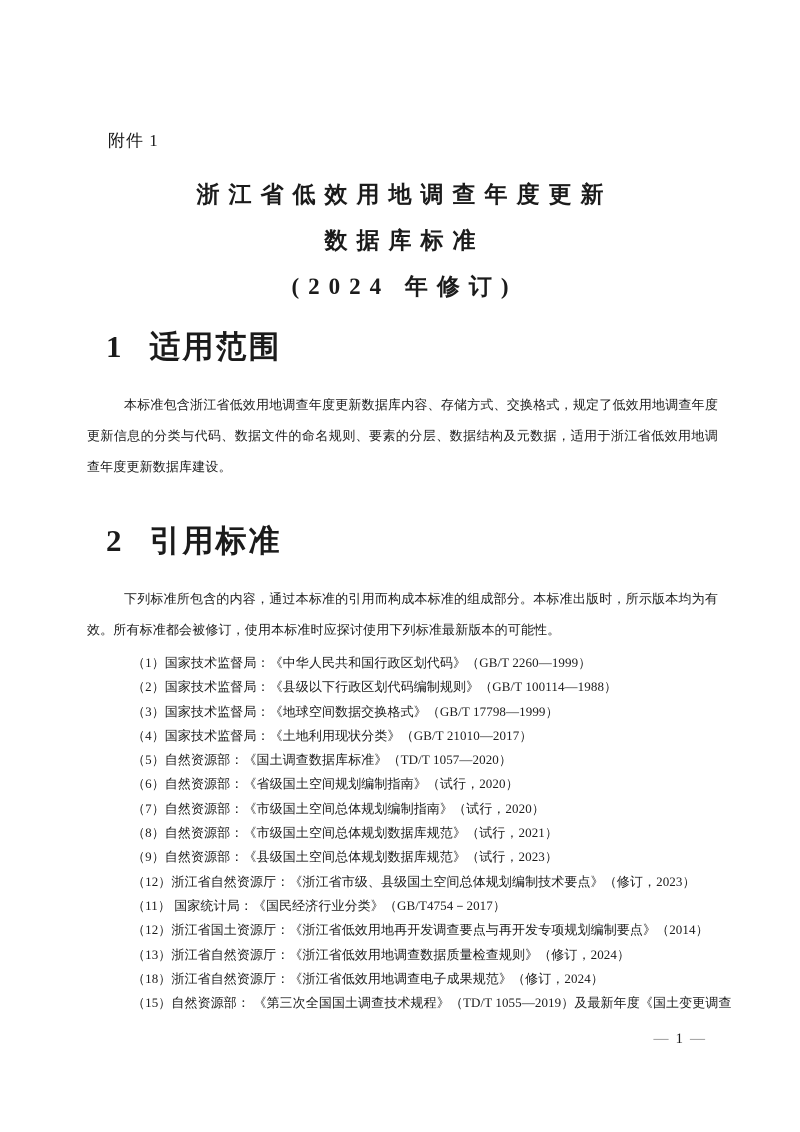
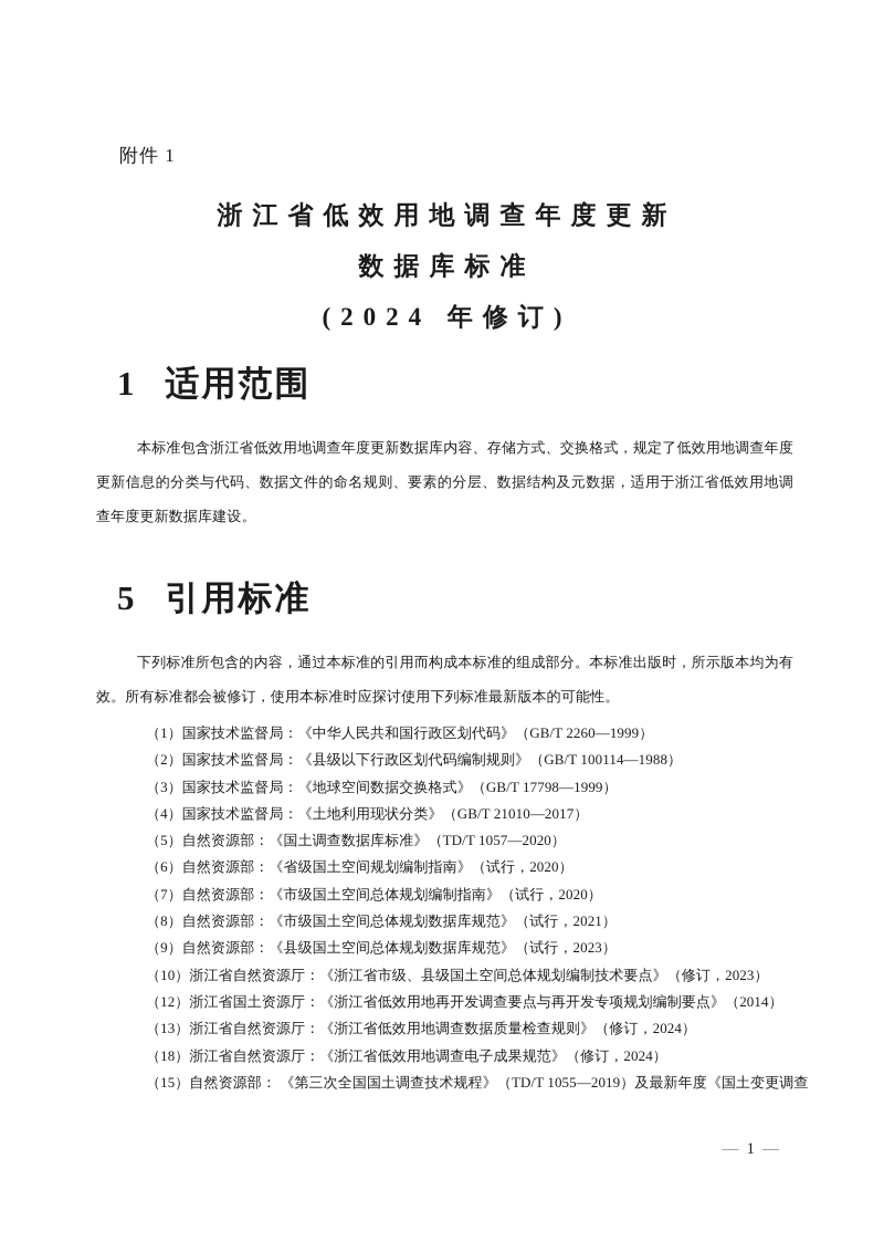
  附件 1
  浙江省低效用地调查年度更新
  数据库标准
  (2024 年修订)
  1 适用范围
  本标准包含浙江省低效用地调查年度更新数据库内容、存储方式、交换格式，规定了低效用地调查年度更新信息的分类与代码、数据文件的命名规则、要素的分层、数据结构及元数据，适用于浙江省低效用地调查年度更新数据库建设。
- 2 引用标准
+ 5 引用标准
  下列标准所包含的内容，通过本标准的引用而构成本标准的组成部分。本标准出版时，所示版本均为有效。所有标准都会被修订，使用本标准时应探讨使用下列标准最新版本的可能性。
  （1）国家技术监督局：《中华人民共和国行政区划代码》（GB/T 2260—1999）
  （2）国家技术监督局：《县级以下行政区划代码编制规则》（GB/T 100114—1988）
  （3）国家技术监督局：《地球空间数据交换格式》（GB/T 17798—1999）
  （4）国家技术监督局：《土地利用现状分类》（GB/T 21010—2017）
  （5）自然资源部：《国土调查数据库标准》（TD/T 1057—2020）
  （6）自然资源部：《省级国土空间规划编制指南》（试行，2020）
  （7）自然资源部：《市级国土空间总体规划编制指南》（试行，2020）
  （8）自然资源部：《市级国土空间总体规划数据库规范》（试行，2021）
  （9）自然资源部：《县级国土空间总体规划数据库规范》（试行，2023）
- （12）浙江省自然资源厅：《浙江省市级、县级国土空间总体规划编制技术要点》（修订，2023）
+ （10）浙江省自然资源厅：《浙江省市级、县级国土空间总体规划编制技术要点》（修订，2023）
- （11） 国家统计局：《国民经济行业分类》（GB/T4754－2017）
  （12）浙江省国土资源厅：《浙江省低效用地再开发调查要点与再开发专项规划编制要点》（2014）
  （13）浙江省自然资源厅：《浙江省低效用地调查数据质量检查规则》（修订，2024）
  （18）浙江省自然资源厅：《浙江省低效用地调查电子成果规范》（修订，2024）
  （15）自然资源部： 《第三次全国国土调查技术规程》（TD/T 1055—2019）及最新年度《国土变更调查
  — 1 —
